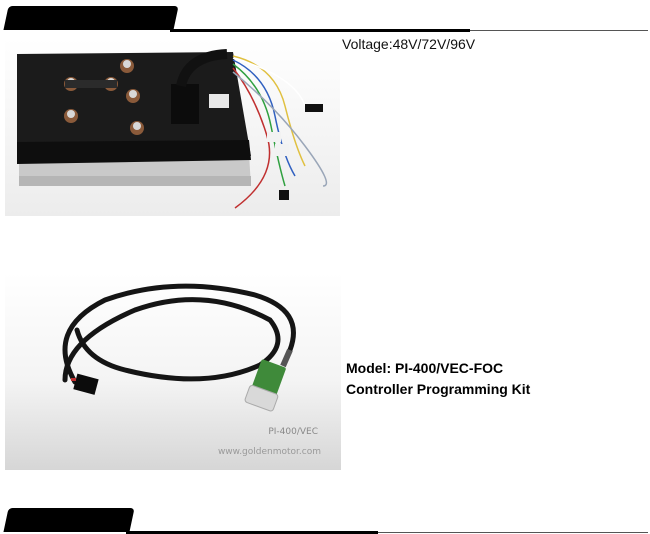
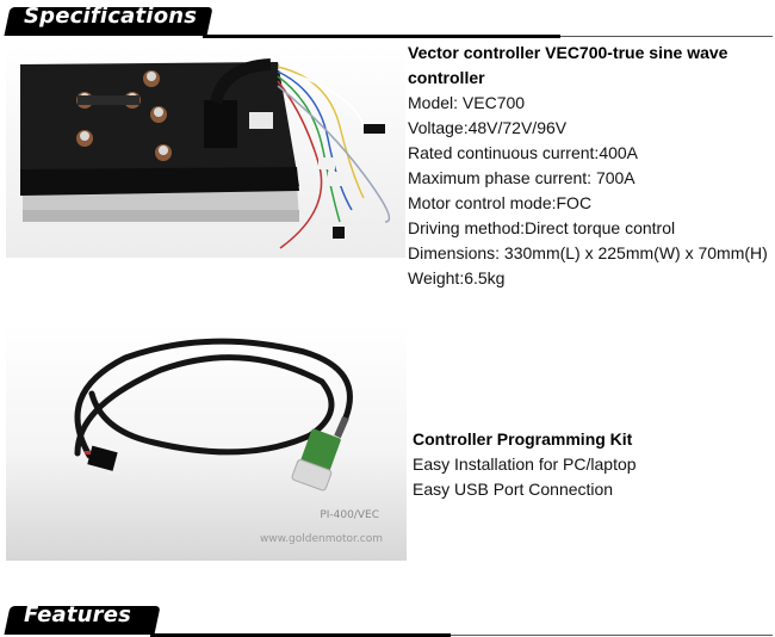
+ Specifications
+ Vector controller VEC700-true sine wave
+ controller
+ Model: VEC700
  Voltage:48V/72V/96V
+ Rated continuous current:400A
+ Maximum phase current: 700A
+ Motor control mode:FOC
+ Driving method:Direct torque control
+ Dimensions: 330mm(L) x 225mm(W) x 70mm(H)
+ Weight:6.5kg
  PI-400/VEC
  www.goldenmotor.com
- Model: PI-400/VEC-FOC
  Controller Programming Kit
+ Easy Installation for PC/laptop
+ Easy USB Port Connection
+ Features
